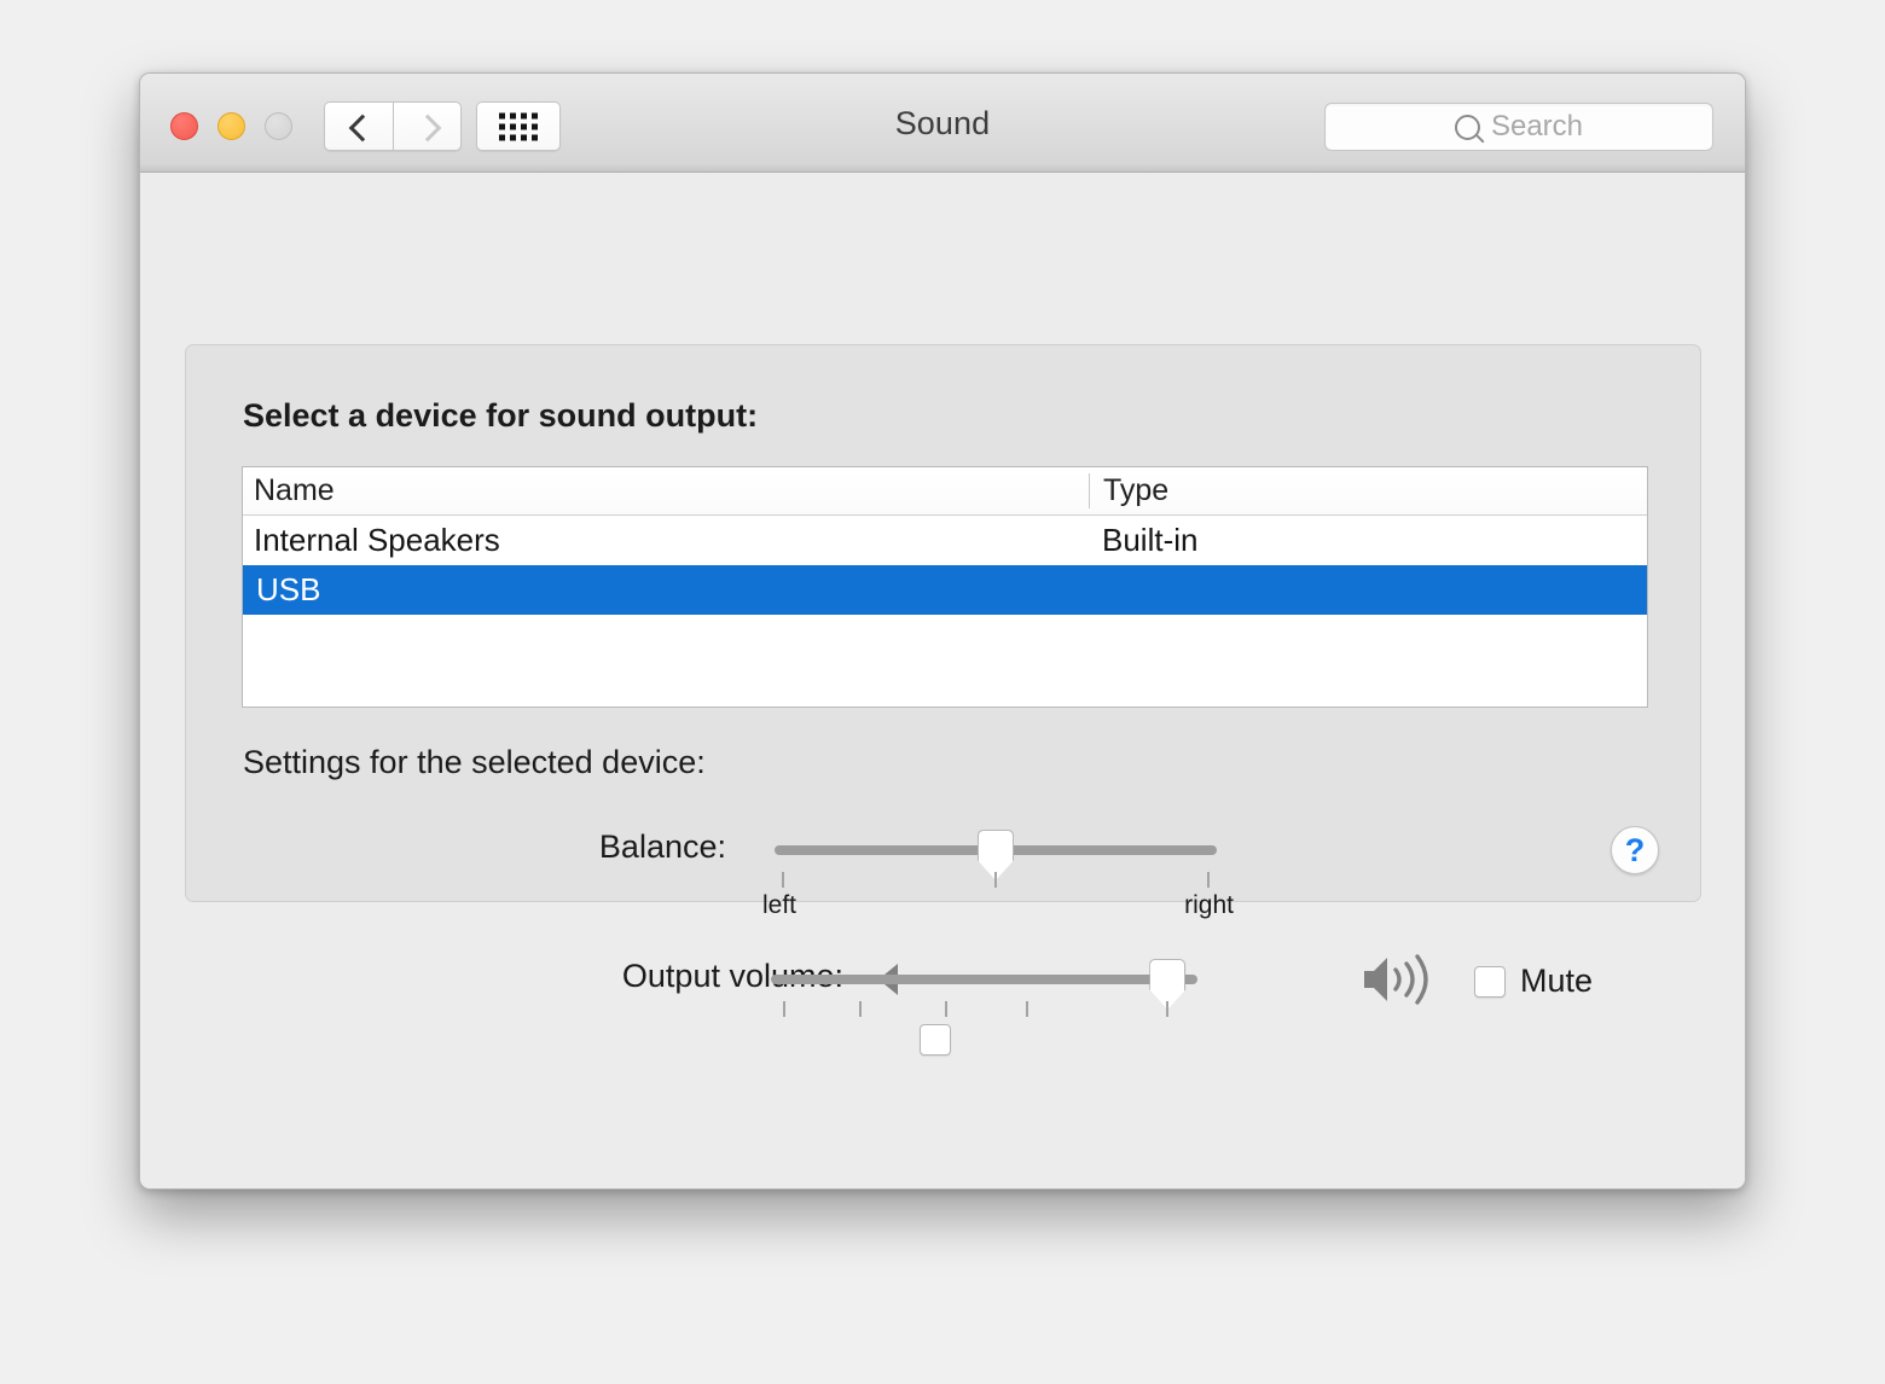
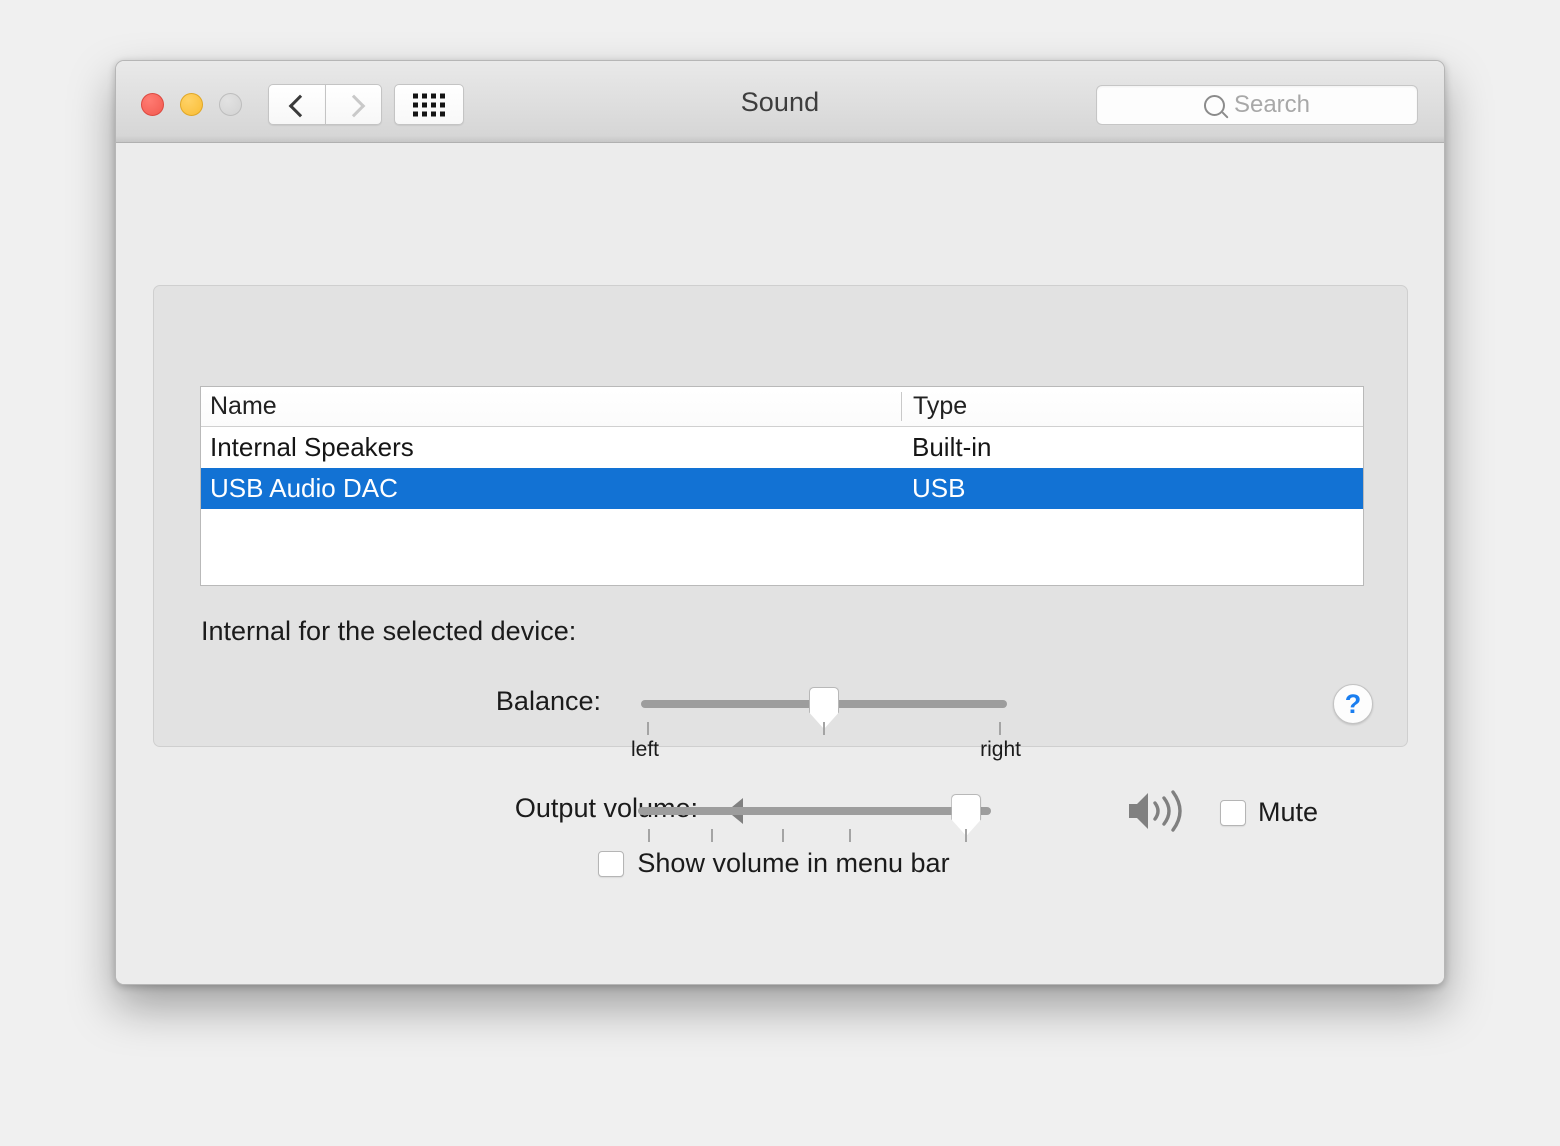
  Sound
  Search
- Select a device for sound output:
  Name
  Type
  Internal Speakers
  Built-in
+ USB Audio DAC
  USB
- Settings for the selected device:
+ Internal for the selected device:
  Balance:
  left
  right
  ?
  Mute
+ Show volume in menu bar
